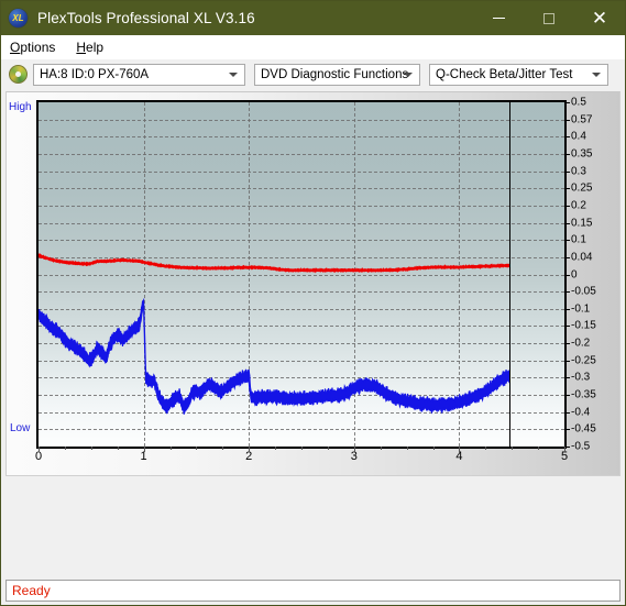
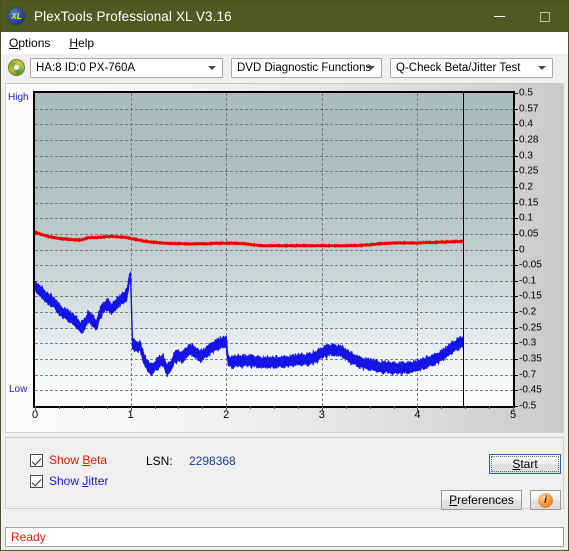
  XL
  PlexTools Professional XL V3.16
- ✕
  Options
  Help
  HA:8 ID:0 PX-760A
  DVD Diagnostic Functions
  Q-Check Beta/Jitter Test
  High
  Low
  0.5
  0.57
  0.4
- 0.35
+ 0.28
  0.3
  0.25
  0.2
  0.15
  0.1
- 0.04
+ 0.05
  0
  -0.05
  -0.1
  -0.15
  -0.2
  -0.25
  -0.3
  -0.35
- -0.4
+ -0.7
  -0.45
  -0.5
  0
  1
  2
  3
  4
  5
+ Show Beta
+ Show Jitter
+ LSN:
+ 2298368
+ Start
+ Preferences
+ i
  Ready
